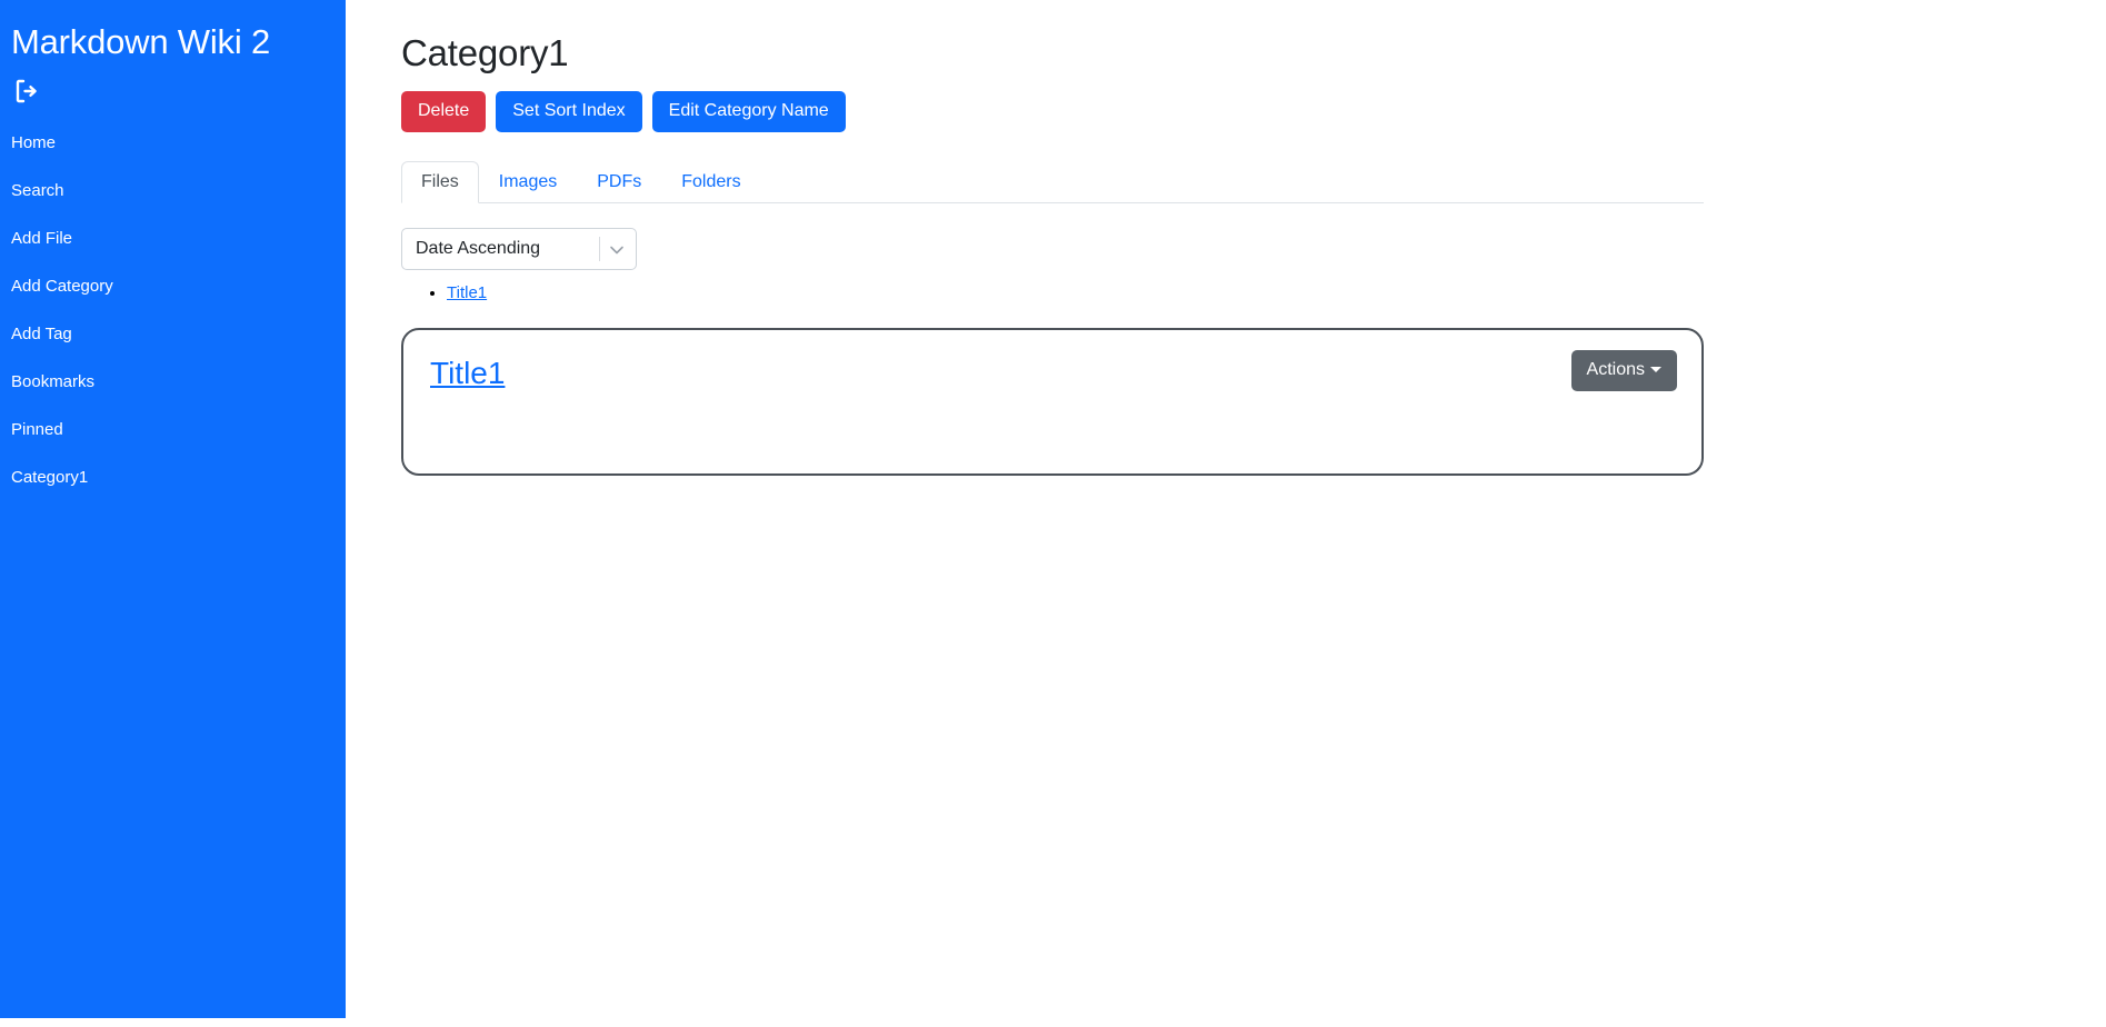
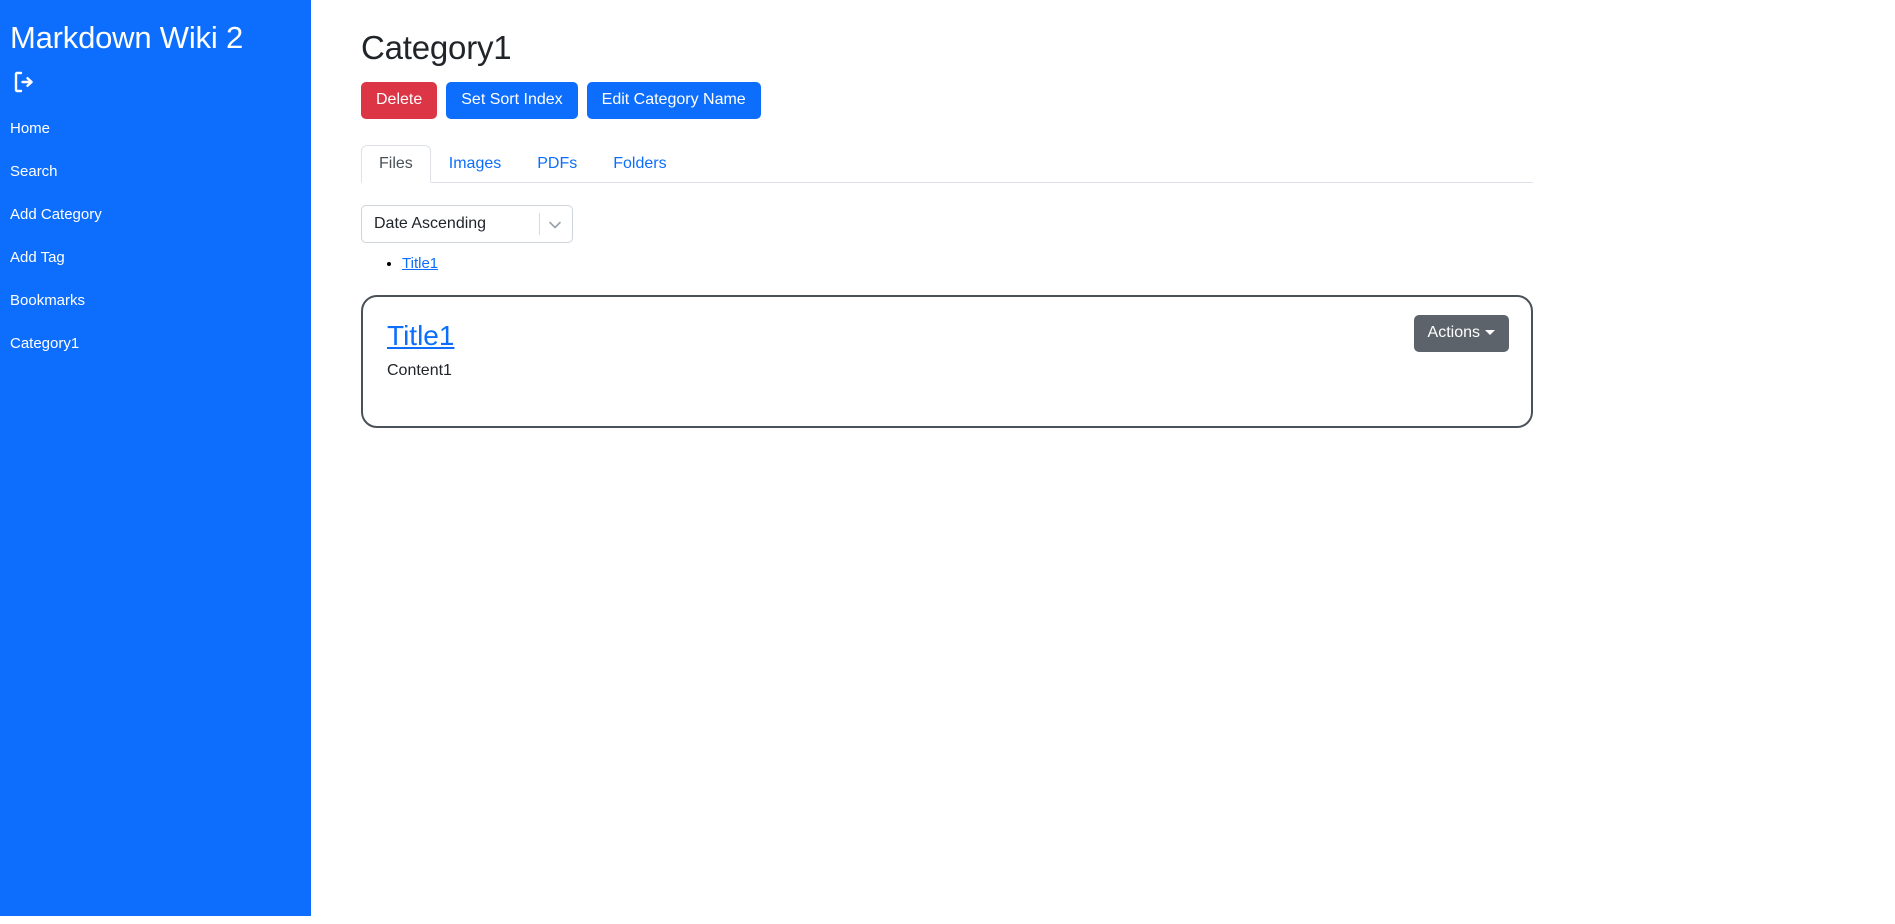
  Markdown Wiki 2
  Home
  Search
- Add File
  Add Category
  Add Tag
  Bookmarks
- Pinned
  Category1
  Category1
  Delete
  Set Sort Index
  Edit Category Name
  Files
  Images
  PDFs
  Folders
  Date Ascending
  Title1
  Title1
+ Content1
  Actions
